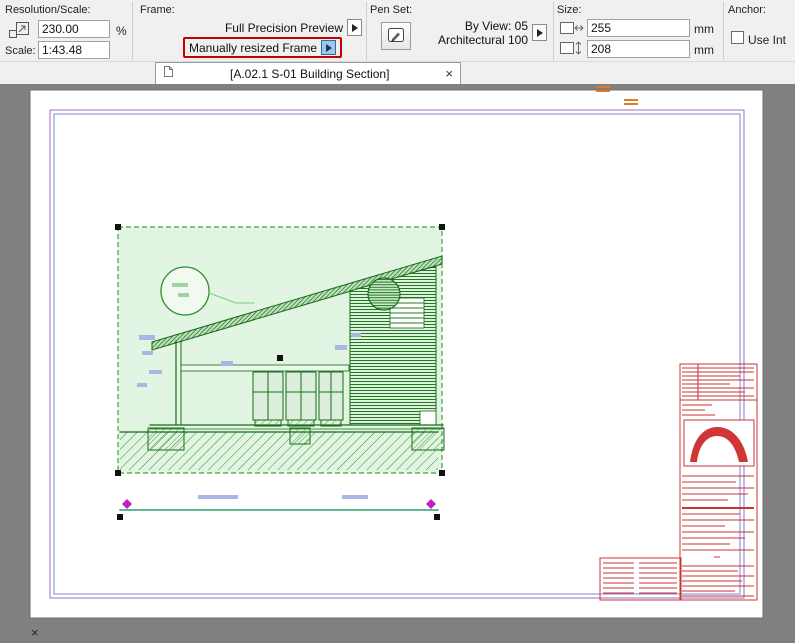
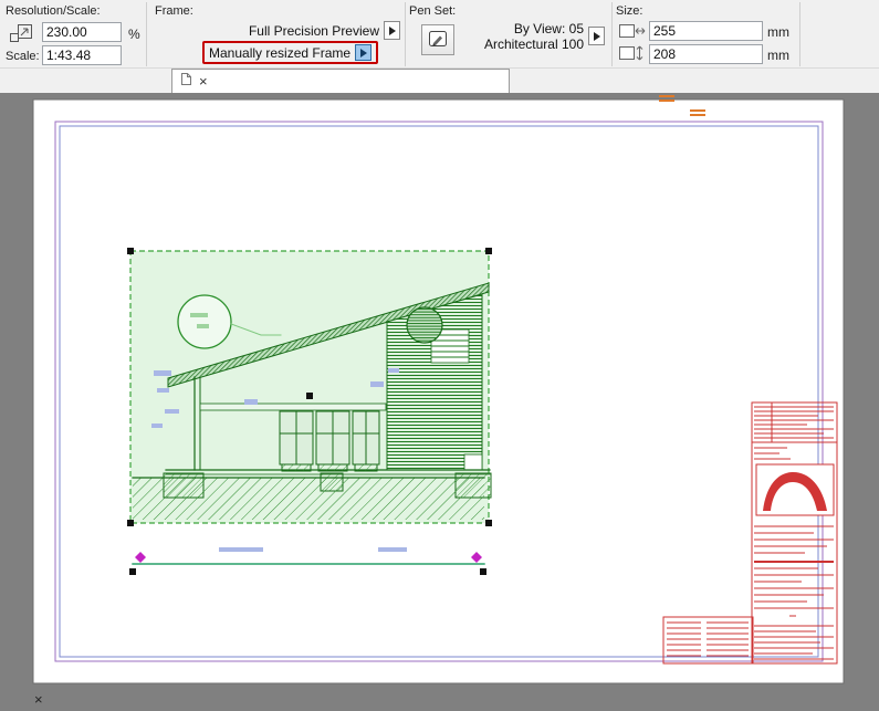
  Resolution/Scale:
  230.00
  %
  Scale:
  1:43.48
  Frame:
  Full Precision Preview
  Manually resized Frame
  Pen Set:
  By View: 05
  Architectural 100
  Size:
  255
  mm
  208
  mm
- Anchor:
- Use Int
- [A.02.1 S-01 Building Section]
  ×
  ×
